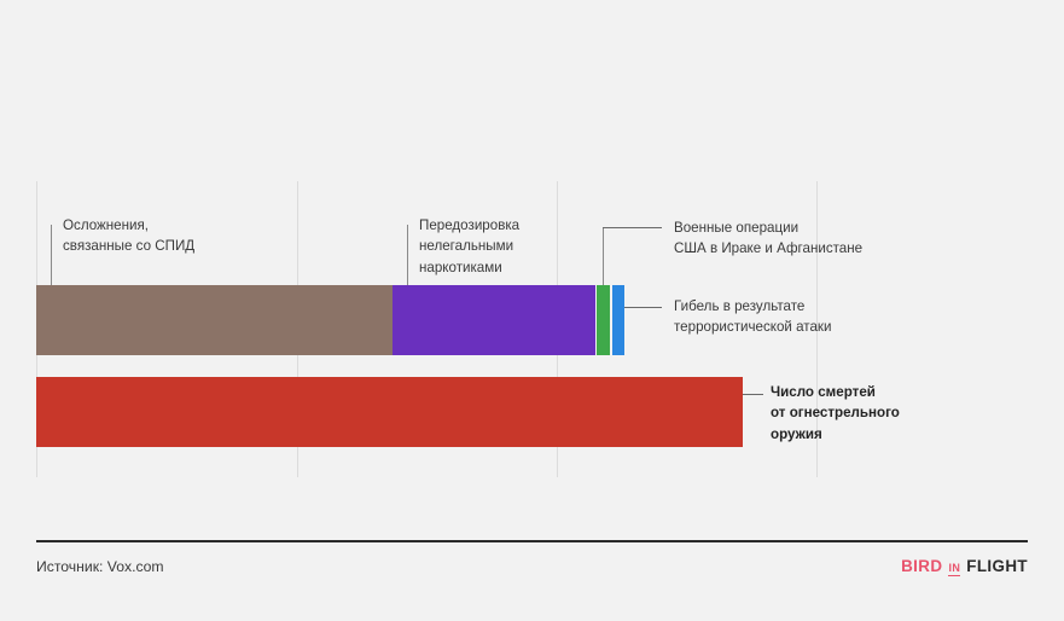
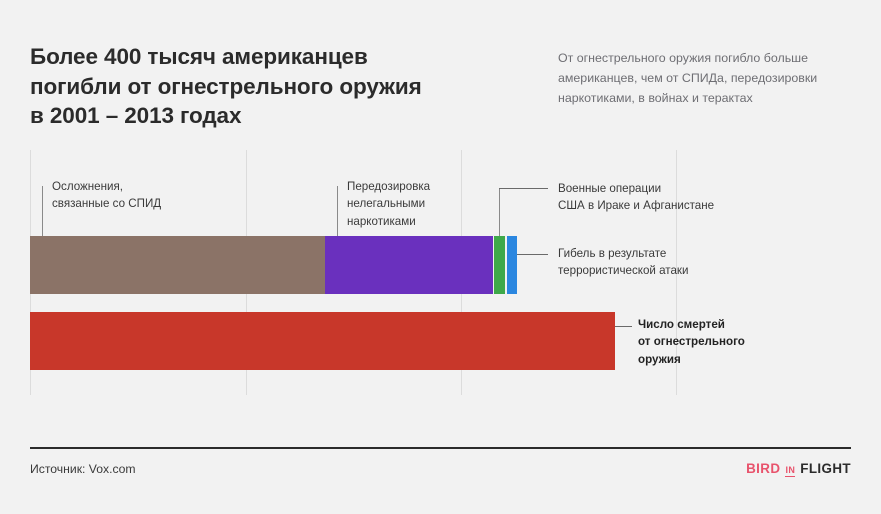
+ Более 400 тысяч американцев
+ погибли от огнестрельного оружия
+ в 2001 – 2013 годах
+ От огнестрельного оружия погибло больше
+ американцев, чем от СПИДа, передозировки
+ наркотиками, в войнах и терактах
  Осложнения,
  связанные со СПИД
  Передозировка
  нелегальными
  наркотиками
  Военные операции
  США в Ираке и Афганистане
  Гибель в результате
  террористической атаки
  Число смертей
  от огнестрельного
  оружия
  Источник: Vox.com
  BIRD
  IN
  FLIGHT
